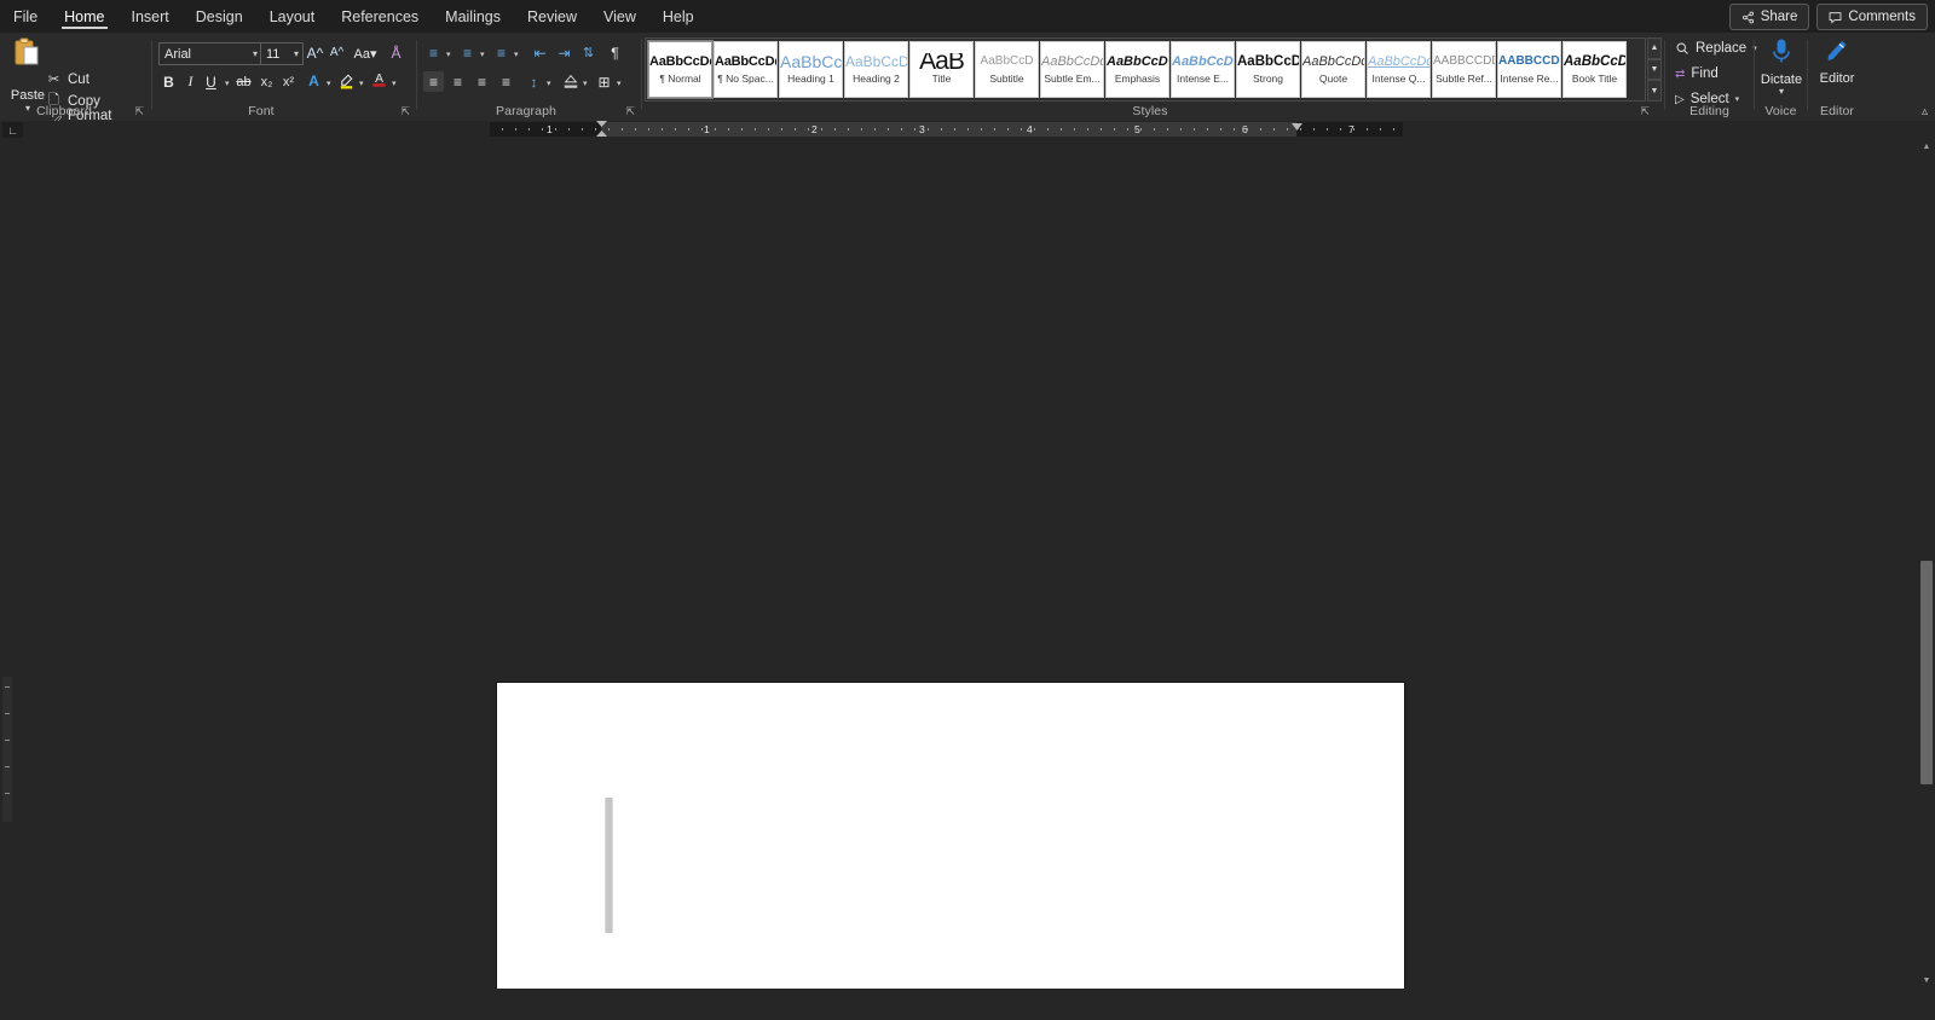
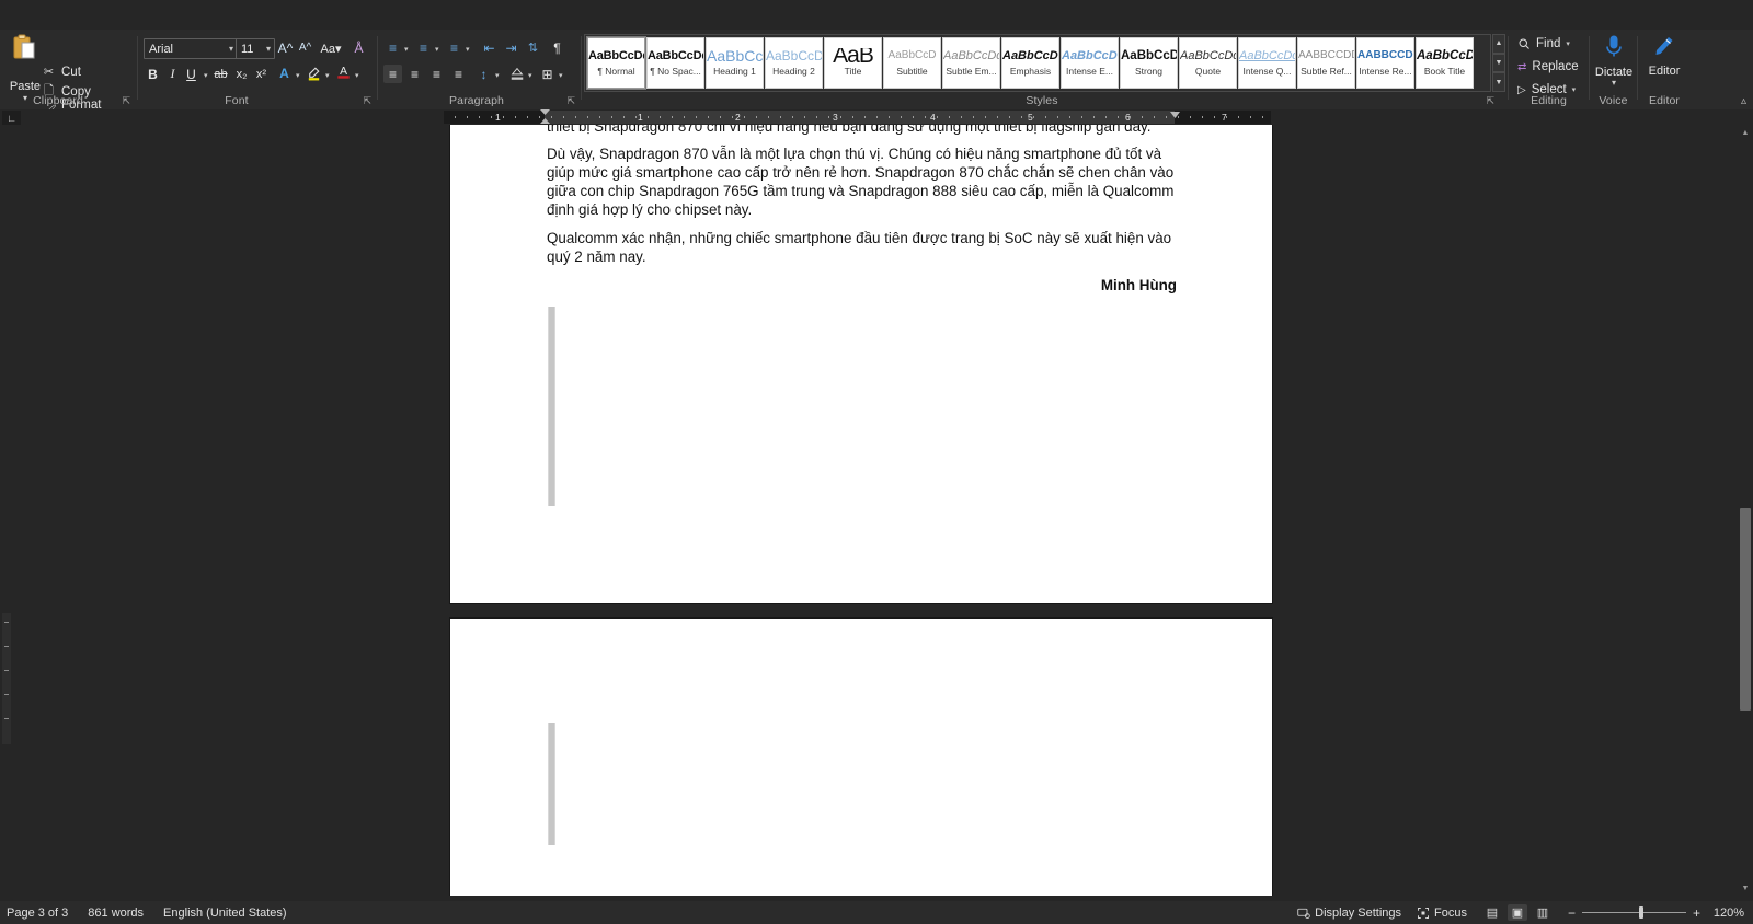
- File
- Home
- Insert
- Design
- Layout
- References
- Mailings
- Review
- View
- Help
- Share
- Comments
  Paste
  ▾
  ✂
  Cut
  🗋
  Copy
  Clipboard
  ⇱
  Arial
  ▾
  11
  ▾
  A^
  A^
  Aa▾
  Å
  B
  I
  U
  ab
  x₂
  x²
  A
  A
  Font
  ⇱
  ≡
  ≡
  ≡
  ⇤
  ⇥
  ⇅
  ¶
  ≡
  ≡
  ≡
  ≡
  ↕
  ⊞
  Paragraph
  ⇱
  AaBbCcD
  ¶ Normal
  AaBbCcD
  ¶ No Spac...
  AaBbCc
  Heading 1
  AaBbCcD
  Heading 2
  AaB
  Title
  AaBbCcD
  Subtitle
  AaBbCcD
  Subtle Em...
  AaBbCcD
  Emphasis
  AaBbCcD
  Intense E...
  AaBbCcD
  Strong
  AaBbCcD
  Quote
  AaBbCcD
  Intense Q...
  AABBCCD
  Subtle Ref...
  AABBCCD
  Intense Re...
  AaBbCcD
  Book Title
  Styles
  ⇱
- Replace
+ Find
  ⇄
- Find
+ Replace
  ▷
  Select
  Editing
  Dictate
  ▾
  Voice
  Editor
  Editor
  ▵
  ∟
  1
  1
  2
  3
  4
  5
  6
  7
+ thiết bị Snapdragon 870 chỉ vì hiệu năng nếu bạn đang sử dụng một thiết bị flagship gần đây.
+ Dù vậy, Snapdragon 870 vẫn là một lựa chọn thú vị. Chúng có hiệu năng smartphone đủ tốt và giúp mức giá smartphone cao cấp trở nên rẻ hơn. Snapdragon 870 chắc chắn sẽ chen chân vào giữa con chip Snapdragon 765G tầm trung và Snapdragon 888 siêu cao cấp, miễn là Qualcomm định giá hợp lý cho chipset này.
+ Qualcomm xác nhận, những chiếc smartphone đầu tiên được trang bị SoC này sẽ xuất hiện vào quý 2 năm nay.
+ Minh Hùng
+ Page 3 of 3
+ 861 words
+ English (United States)
+ Display Settings
+ Focus
+ ▤
+ ▣
+ ▥
+ −
+ +
+ 120%
